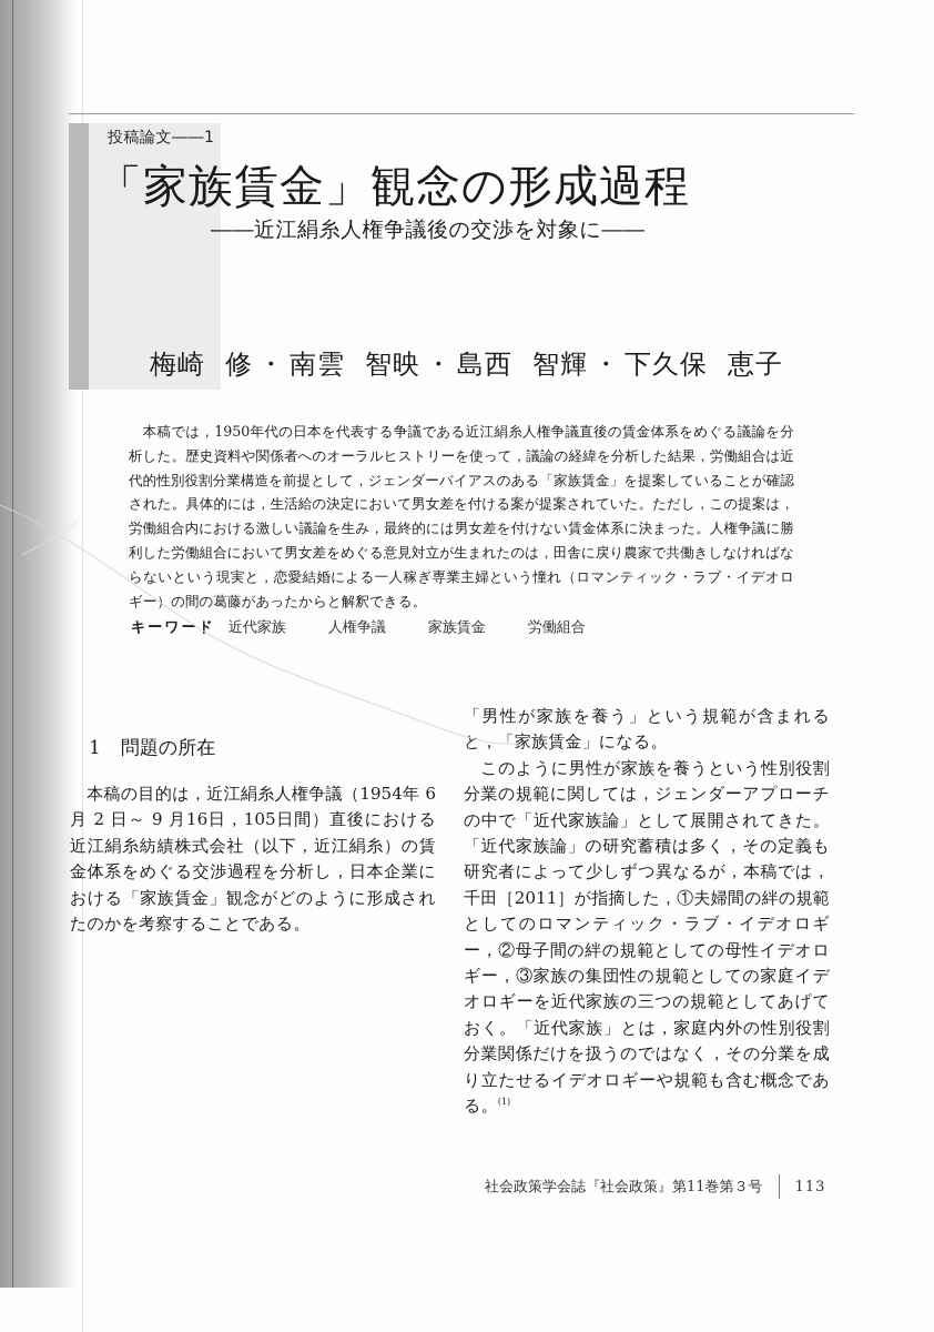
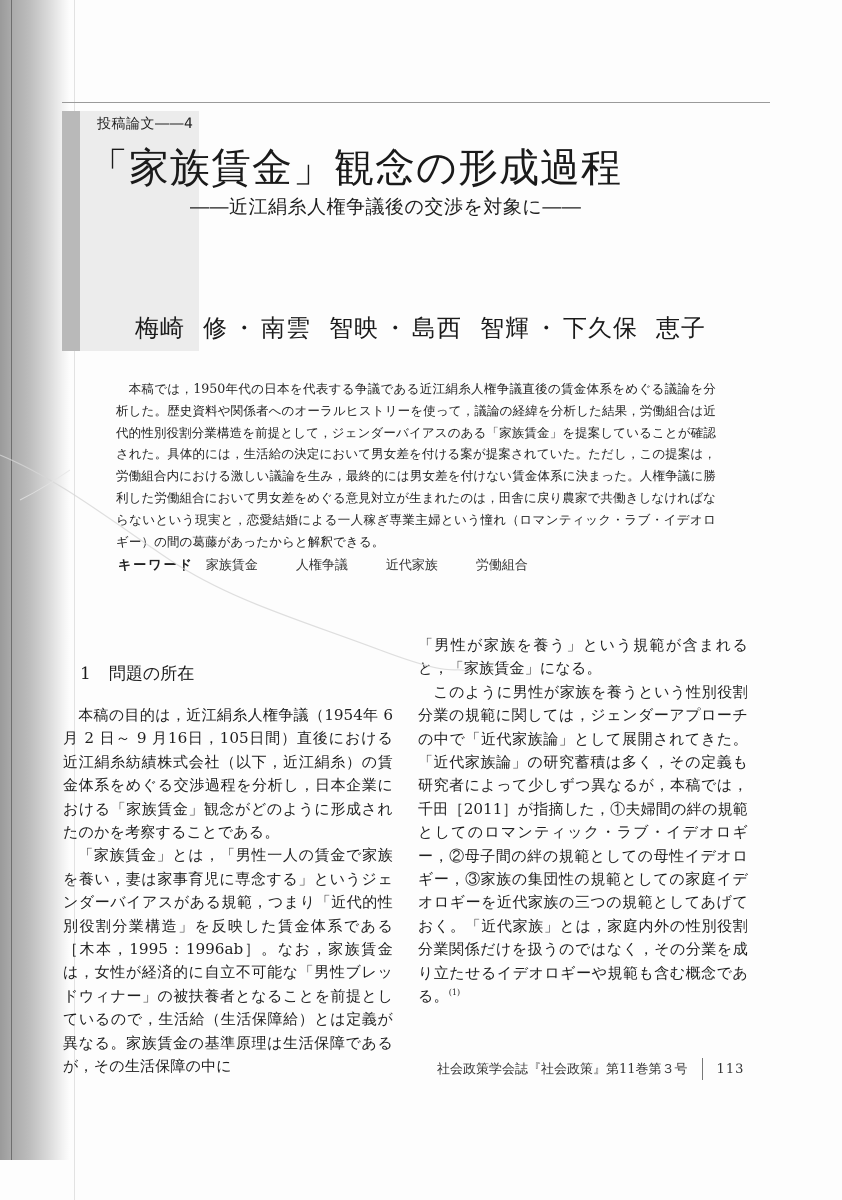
- 投稿論文――1
+ 投稿論文――4
  「家族賃金」観念の形成過程
  ――近江絹糸人権争議後の交渉を対象に――
  梅崎
  修
  ・
  南雲
  智映
  ・
  島西
  智輝
  ・
  下久保
  恵子
  本稿では，1950年代の日本を代表する争議である近江絹糸人権争議直後の賃金体系をめぐる議論を分析した。歴史資料や関係者へのオーラルヒストリーを使って，議論の経緯を分析した結果，労働組合は近代的性別役割分業構造を前提として，ジェンダーバイアスのある「家族賃金」を提案していることが確認された。具体的には，生活給の決定において男女差を付ける案が提案されていた。ただし，この提案は，労働組合内における激しい議論を生み，最終的には男女差を付けない賃金体系に決まった。人権争議に勝利した労働組合において男女差をめぐる意見対立が生まれたのは，田舎に戻り農家で共働きしなければならないという現実と，恋愛結婚による一人稼ぎ専業主婦という憧れ（ロマンティック・ラブ・イデオロギー）の間の葛藤があったからと解釈できる。
  キーワード
- 近代家族
+ 家族賃金
  人権争議
- 家族賃金
+ 近代家族
  労働組合
  1 問題の所在
  本稿の目的は，近江絹糸人権争議（1954年 6 月 2 日～ 9 月16日，105日間）直後における近江絹糸紡績株式会社（以下，近江絹糸）の賃金体系をめぐる交渉過程を分析し，日本企業における「家族賃金」観念がどのように形成されたのかを考察することである。
+ 「家族賃金」とは，「男性一人の賃金で家族を養い，妻は家事育児に専念する」というジェンダーバイアスがある規範，つまり「近代的性別役割分業構造」を反映した賃金体系である［木本，1995：1996ab］。なお，家族賃金は，女性が経済的に自立不可能な「男性ブレッドウィナー」の被扶養者となることを前提としているので，生活給（生活保障給）とは定義が異なる。家族賃金の基準原理は生活保障であるが，その生活保障の中に
  「男性が家族を養う」という規範が含まれると，「家族賃金」になる。
  このように男性が家族を養うという性別役割分業の規範に関しては，ジェンダーアプローチの中で「近代家族論」として展開されてきた。「近代家族論」の研究蓄積は多く，その定義も研究者によって少しずつ異なるが，本稿では，千田［2011］が指摘した，①夫婦間の絆の規範としてのロマンティック・ラブ・イデオロギー，②母子間の絆の規範としての母性イデオロギー，③家族の集団性の規範としての家庭イデオロギーを近代家族の三つの規範としてあげておく。「近代家族」とは，家庭内外の性別役割分業関係だけを扱うのではなく，その分業を成り立たせるイデオロギーや規範も含む概念である。(1)
  社会政策学会誌『社会政策』第11巻第３号
  113
